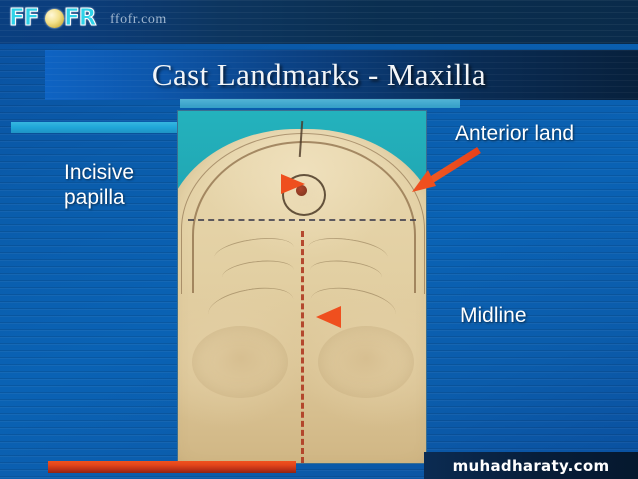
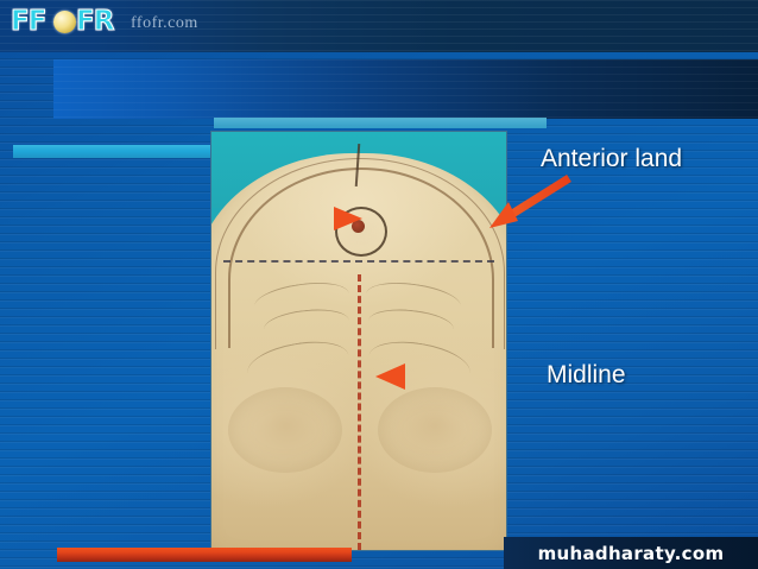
  FF
  FR
  ffofr.com
- Cast Landmarks - Maxilla
- Incisive
- papilla
  Anterior land
  Midline
  muhadharaty.com
